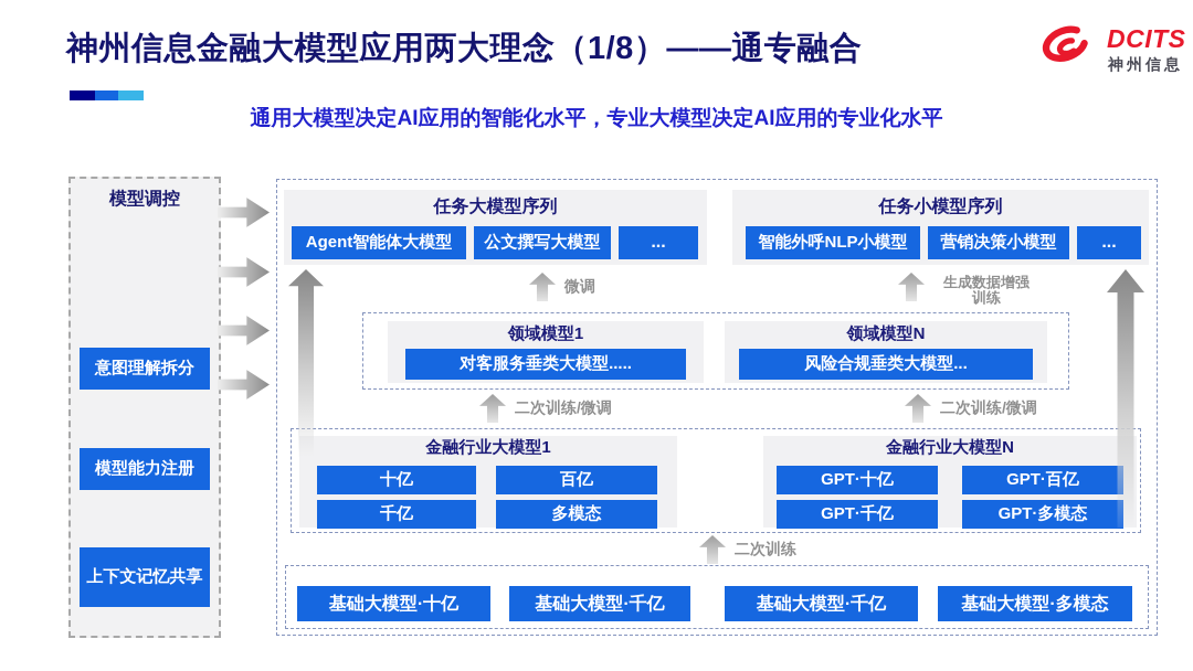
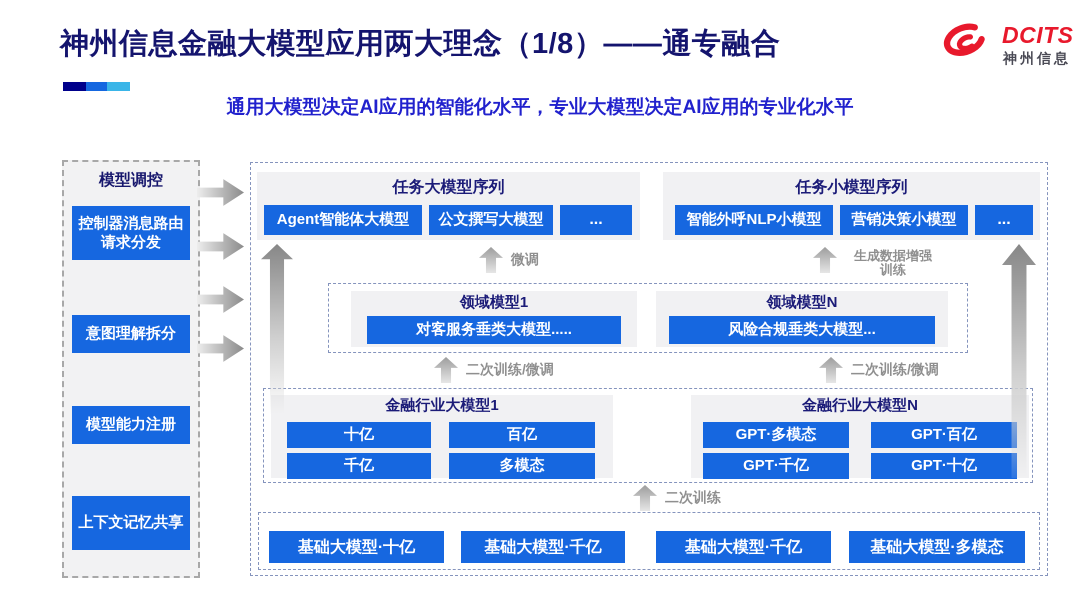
  神州信息金融大模型应用两大理念（1/8）——通专融合
  通用大模型决定AI应用的智能化水平，专业大模型决定AI应用的专业化水平
  DCITS
  神州信息
  模型调控
+ 控制器消息路由请求分发
  意图理解拆分
  模型能力注册
  上下文记忆共享
  任务大模型序列
  Agent智能体大模型
  公文撰写大模型
  ...
  任务小模型序列
  智能外呼NLP小模型
  营销决策小模型
  ...
  微调
  生成数据增强
  训练
  领域模型1
  对客服务垂类大模型.....
  领域模型N
  风险合规垂类大模型...
  二次训练/微调
  二次训练/微调
  金融行业大模型1
  十亿
  百亿
  千亿
  多模态
  金融行业大模型N
- GPT·十亿
+ GPT·多模态
  GPT·百亿
  GPT·千亿
- GPT·多模态
+ GPT·十亿
  二次训练
  基础大模型·十亿
  基础大模型·千亿
  基础大模型·千亿
  基础大模型·多模态
